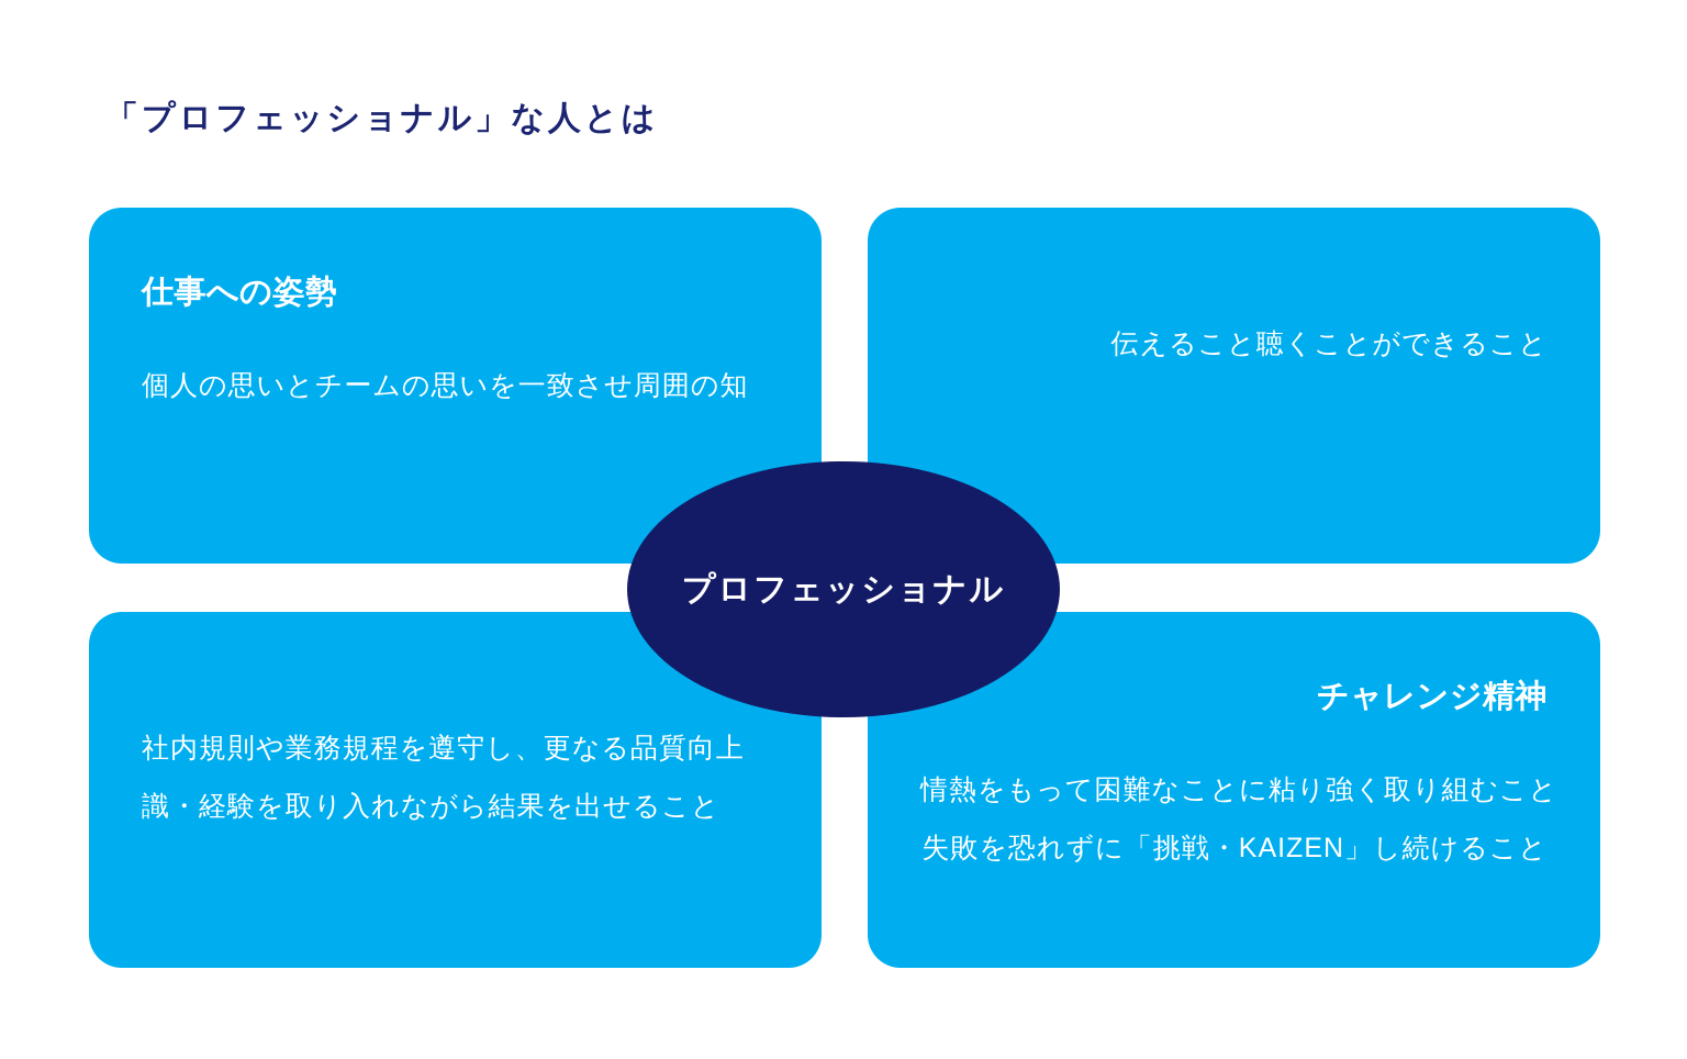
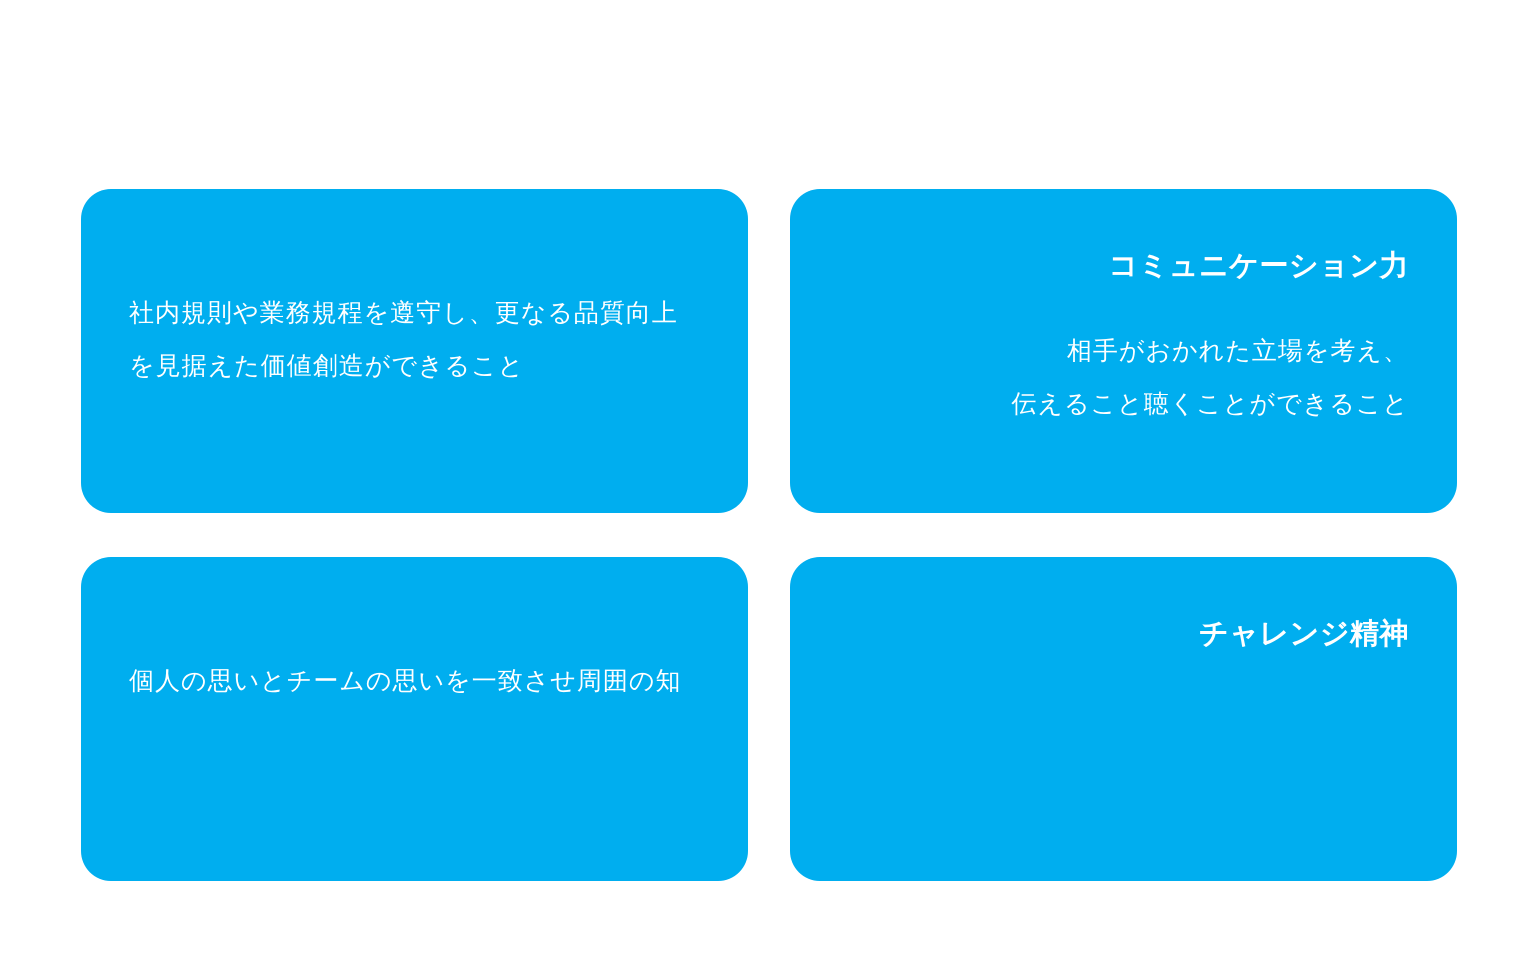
- 「プロフェッショナル」な人とは
- 仕事への姿勢
- 個人の思いとチームの思いを一致させ周囲の知
+ 社内規則や業務規程を遵守し、更なる品質向上
+ を見据えた価値創造ができること
+ コミュニケーション力
+ 相手がおかれた立場を考え、
  伝えること聴くことができること
- 社内規則や業務規程を遵守し、更なる品質向上
+ 個人の思いとチームの思いを一致させ周囲の知
- 識・経験を取り入れながら結果を出せること
  チャレンジ精神
- 情熱をもって困難なことに粘り強く取り組むこと
- 失敗を恐れずに「挑戦・KAIZEN」し続けること
- プロフェッショナル
